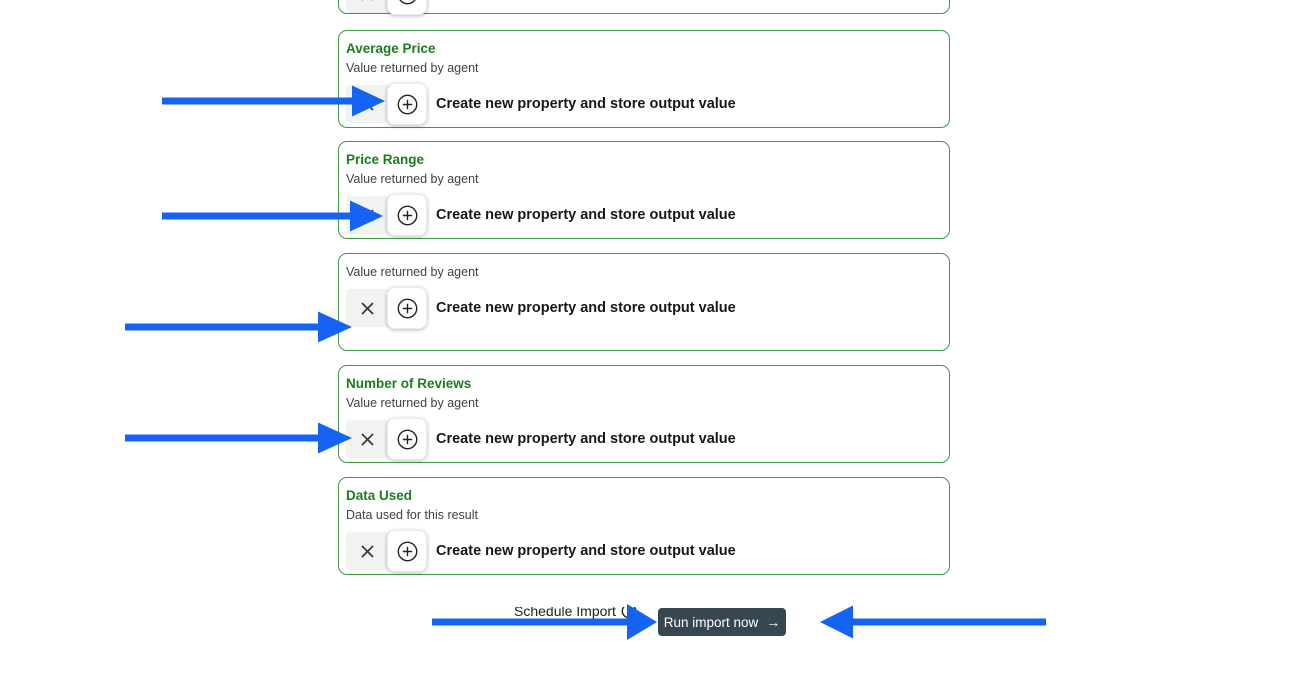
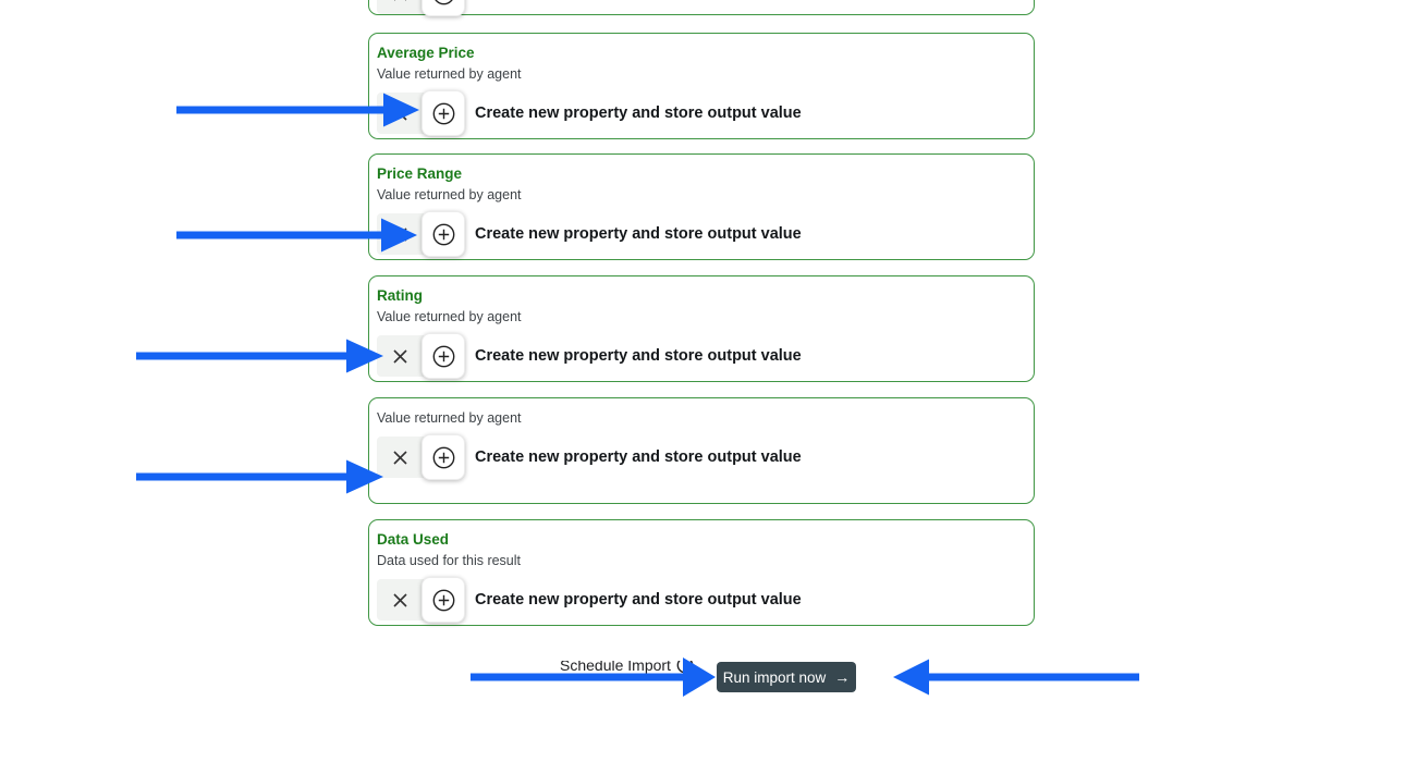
  Average Price
  Value returned by agent
  Create new property and store output value
  Price Range
  Value returned by agent
  Create new property and store output value
+ Rating
  Value returned by agent
  Create new property and store output value
- Number of Reviews
  Value returned by agent
  Create new property and store output value
  Data Used
  Data used for this result
  Create new property and store output value
  Schedule Import
  Run import now
  →
